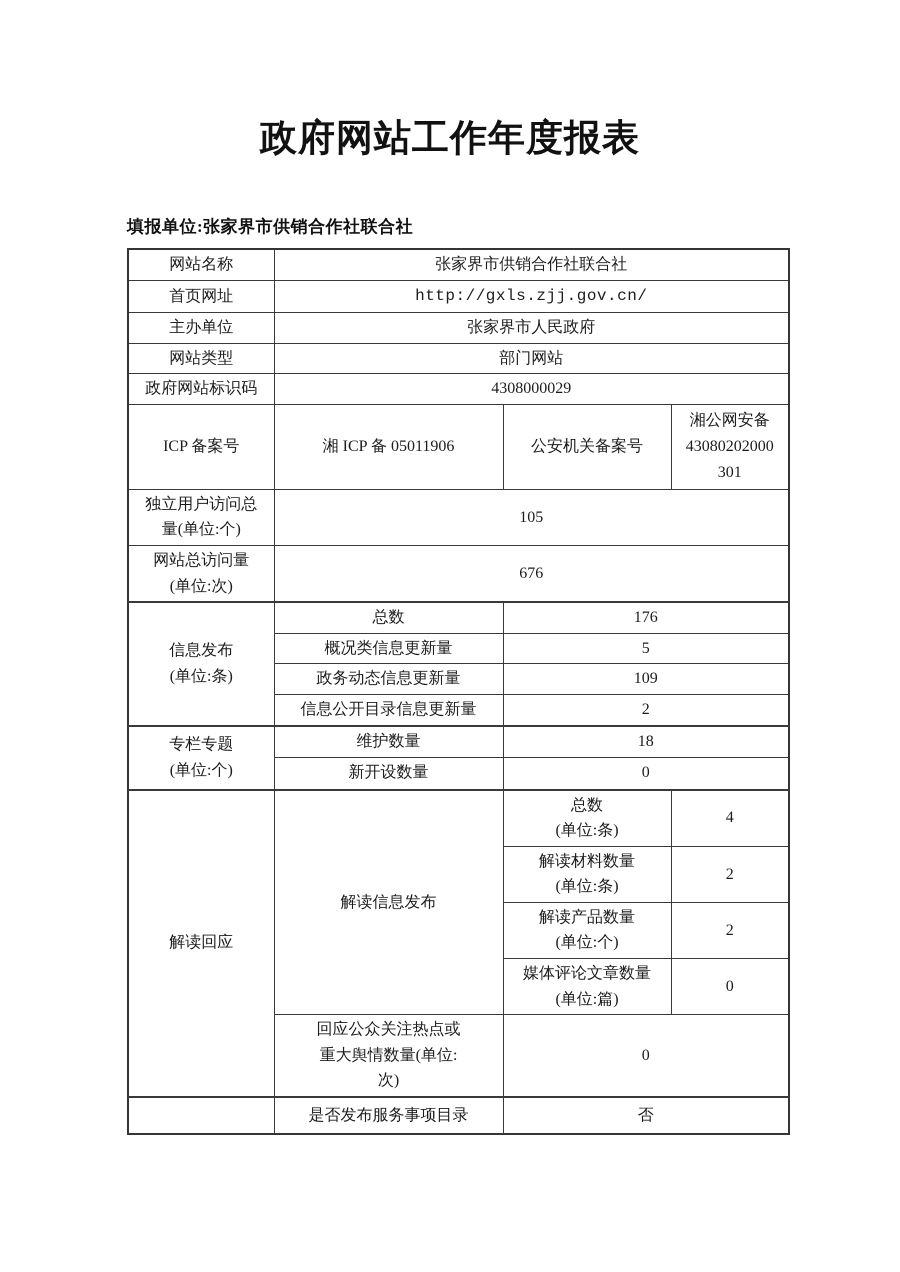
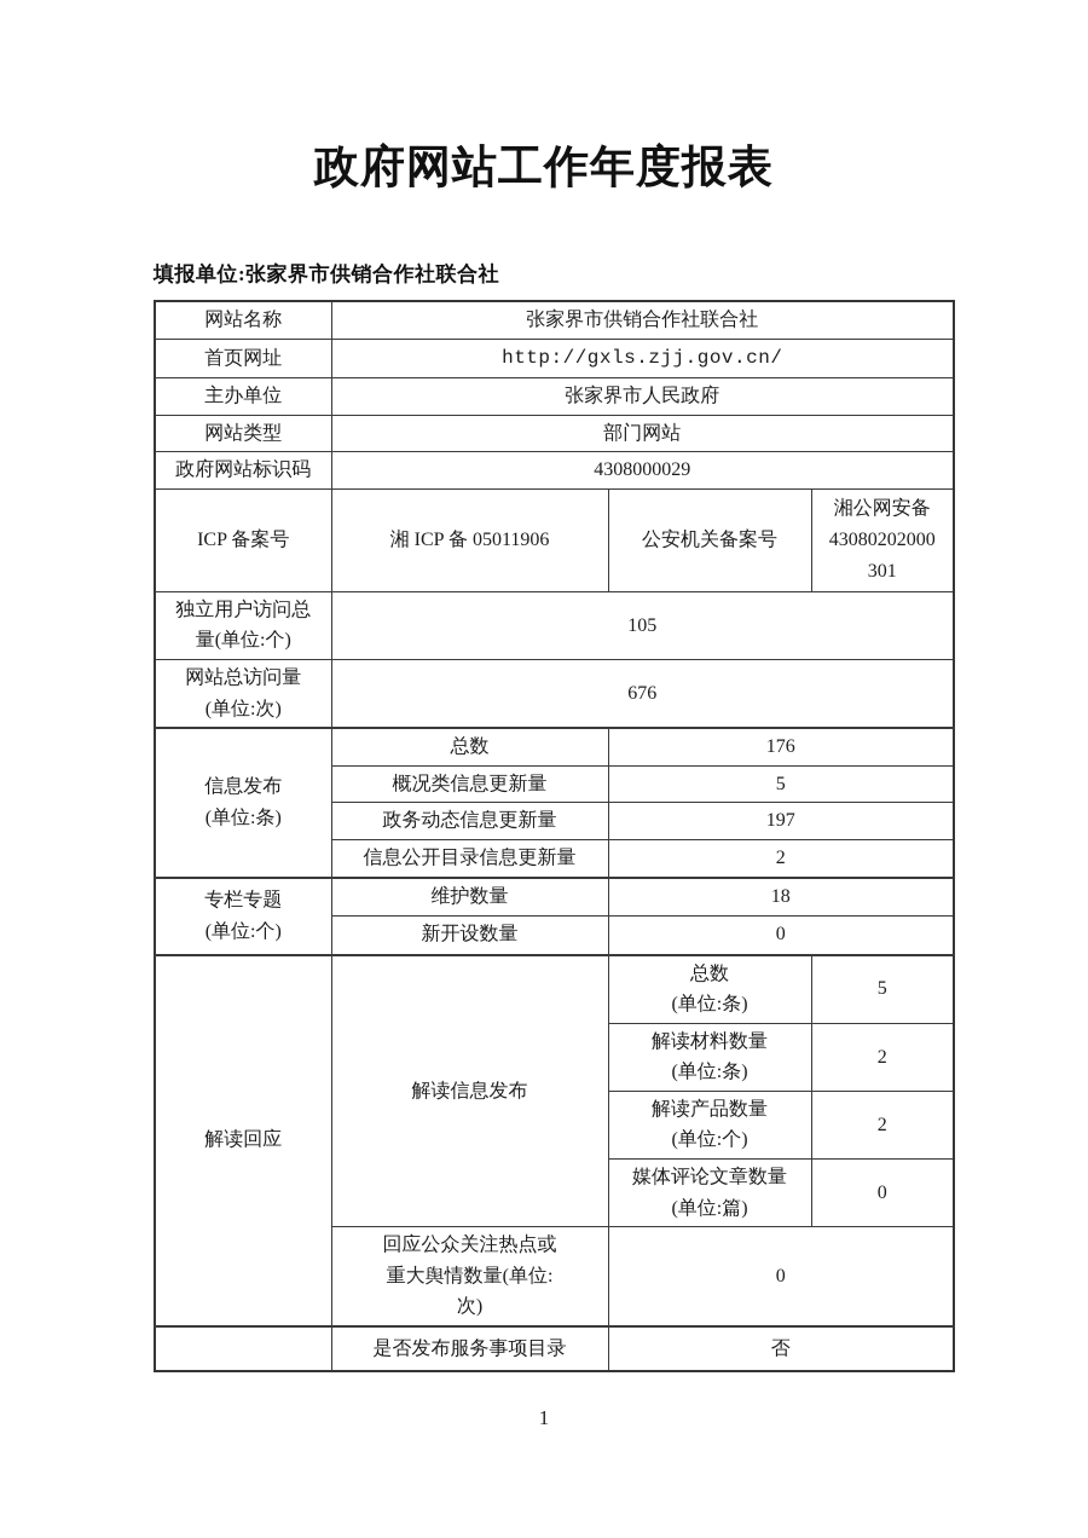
  政府网站工作年度报表
  填报单位:张家界市供销合作社联合社
  网站名称	张家界市供销合作社联合社
  首页网址	http://gxls.zjj.gov.cn/
  主办单位	张家界市人民政府
  网站类型	部门网站
  政府网站标识码	4308000029
  ICP 备案号	湘 ICP 备 05011906	公安机关备案号	湘公网安备 43080202000 301
  独立用户访问总 量(单位:个)	105
  网站总访问量 (单位:次)	676
  信息发布 (单位:条)	总数	176
  概况类信息更新量	5
- 政务动态信息更新量	109
+ 政务动态信息更新量	197
  信息公开目录信息更新量	2
  专栏专题 (单位:个)	维护数量	18
  新开设数量	0
- 解读回应	解读信息发布	总数 (单位:条)	4
+ 解读回应	解读信息发布	总数 (单位:条)	5
  解读材料数量 (单位:条)	2
  解读产品数量 (单位:个)	2
  媒体评论文章数量 (单位:篇)	0
  回应公众关注热点或 重大舆情数量(单位: 次)	0
  	是否发布服务事项目录	否
+ 1
